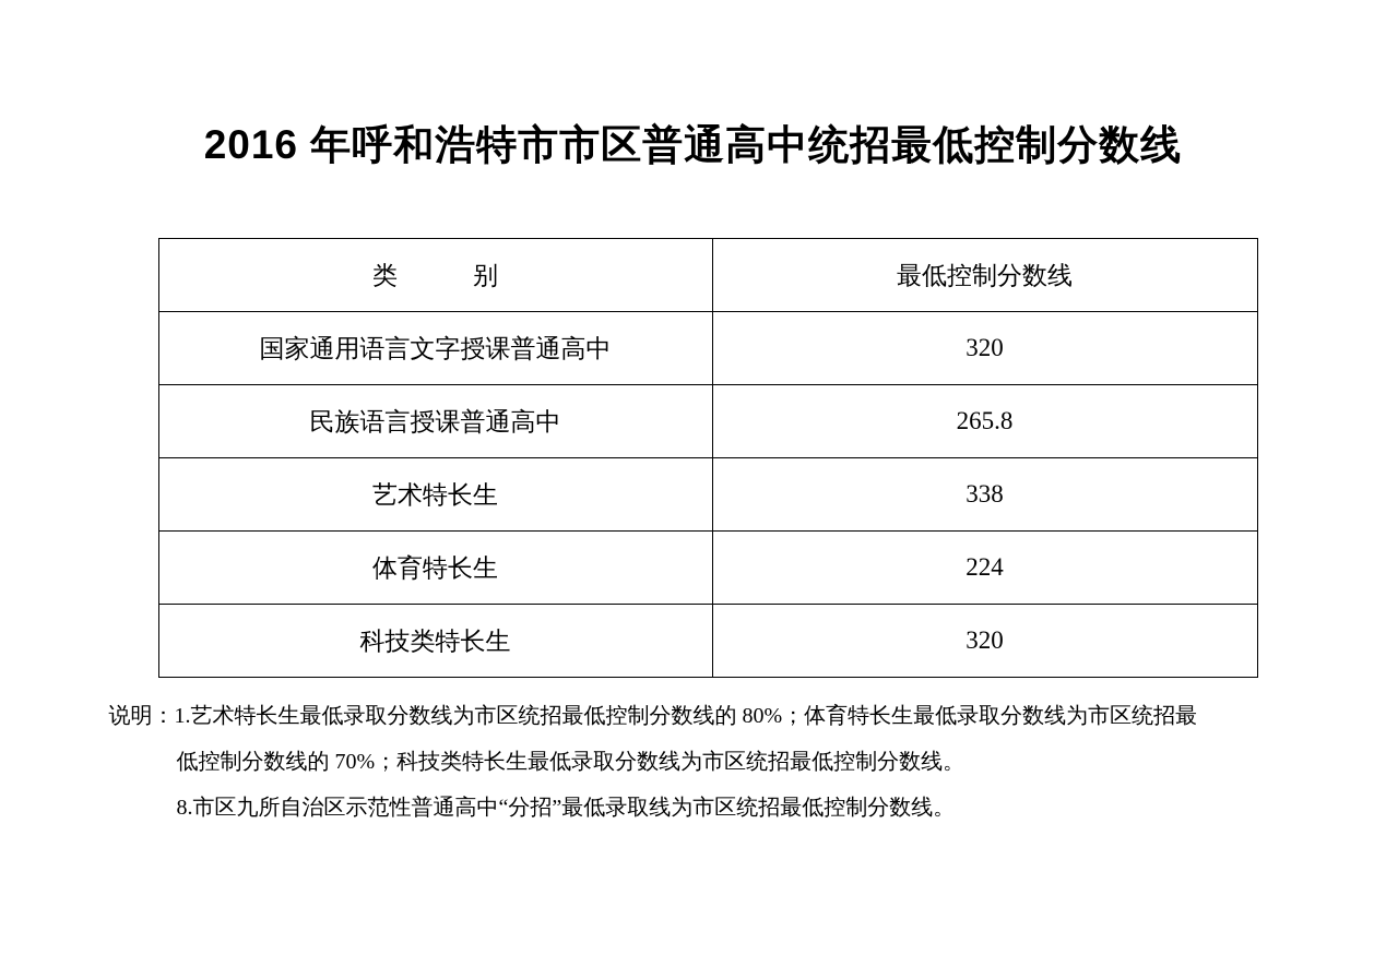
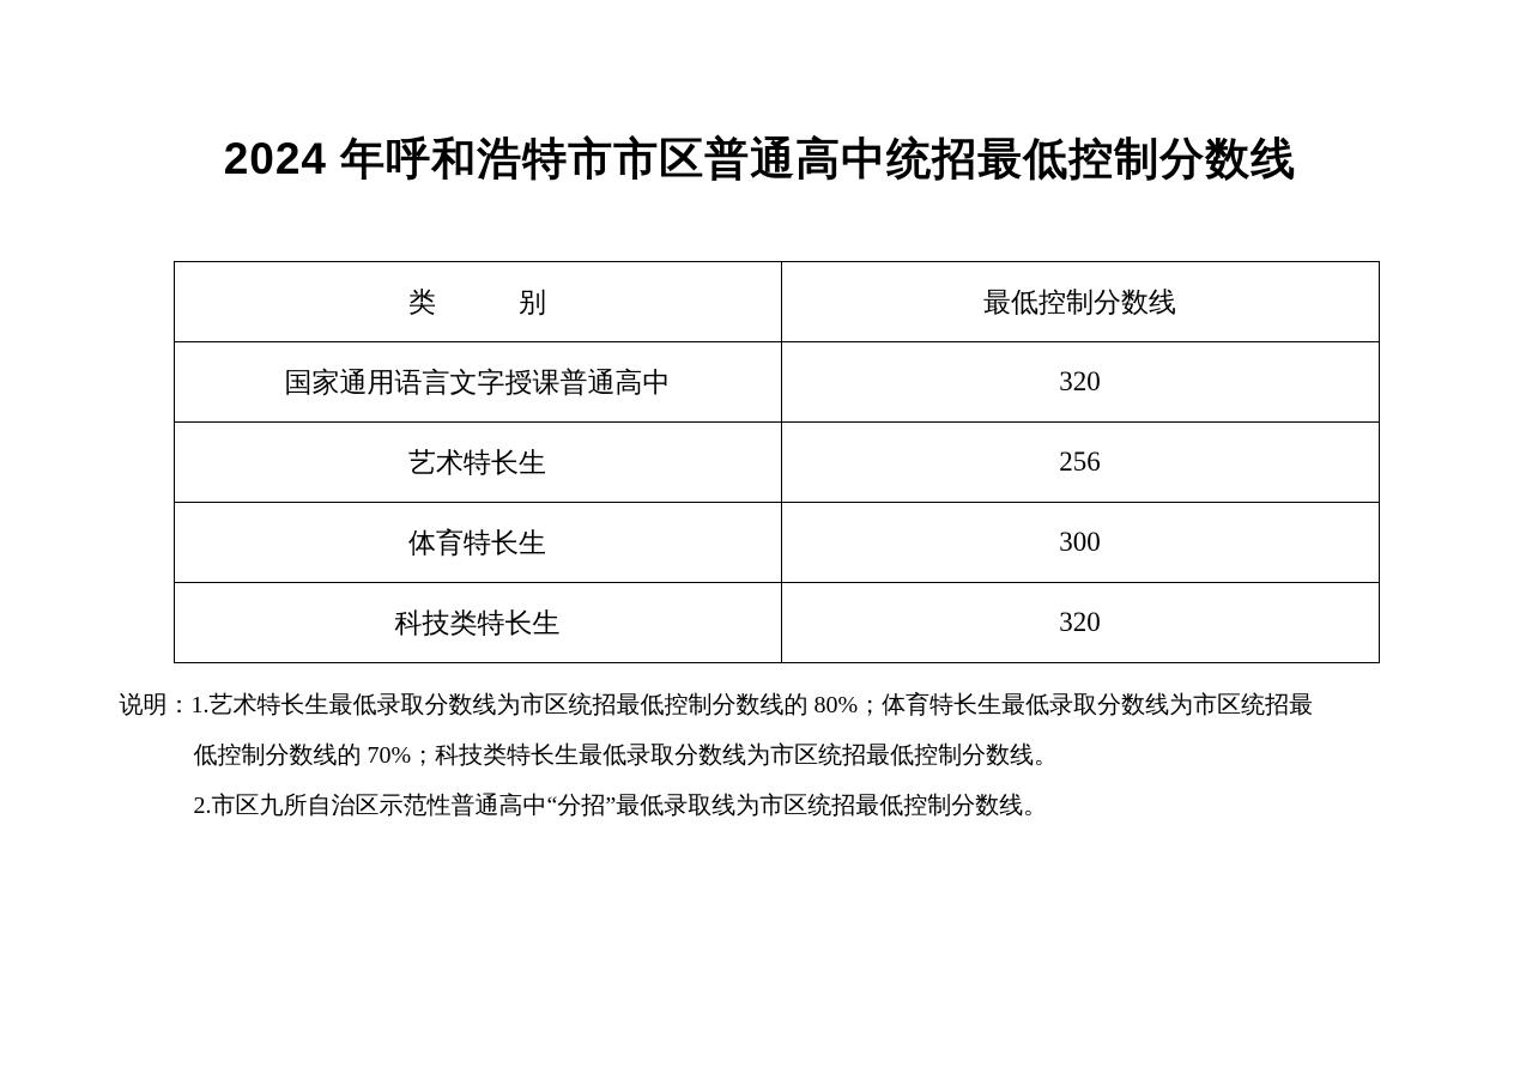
- 2016 年呼和浩特市市区普通高中统招最低控制分数线
+ 2024 年呼和浩特市市区普通高中统招最低控制分数线
  类 别	最低控制分数线
  国家通用语言文字授课普通高中	320
- 民族语言授课普通高中	265.8
- 艺术特长生	338
+ 艺术特长生	256
- 体育特长生	224
+ 体育特长生	300
  科技类特长生	320
  说明：1.艺术特长生最低录取分数线为市区统招最低控制分数线的 80%；体育特长生最低录取分数线为市区统招最
  低控制分数线的 70%；科技类特长生最低录取分数线为市区统招最低控制分数线。
- 8.市区九所自治区示范性普通高中“分招”最低录取线为市区统招最低控制分数线。
+ 2.市区九所自治区示范性普通高中“分招”最低录取线为市区统招最低控制分数线。
